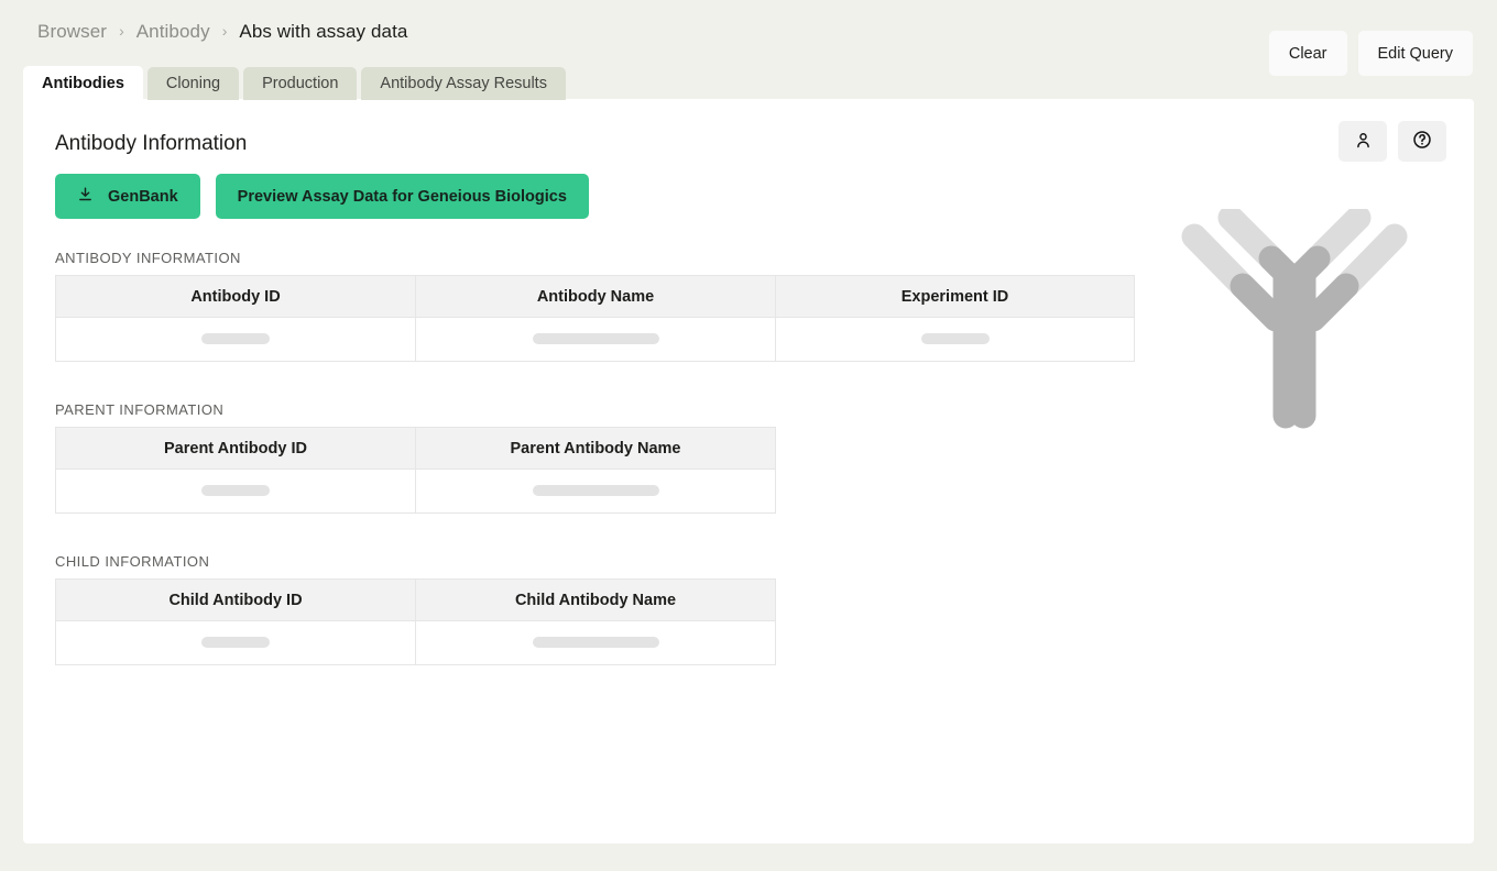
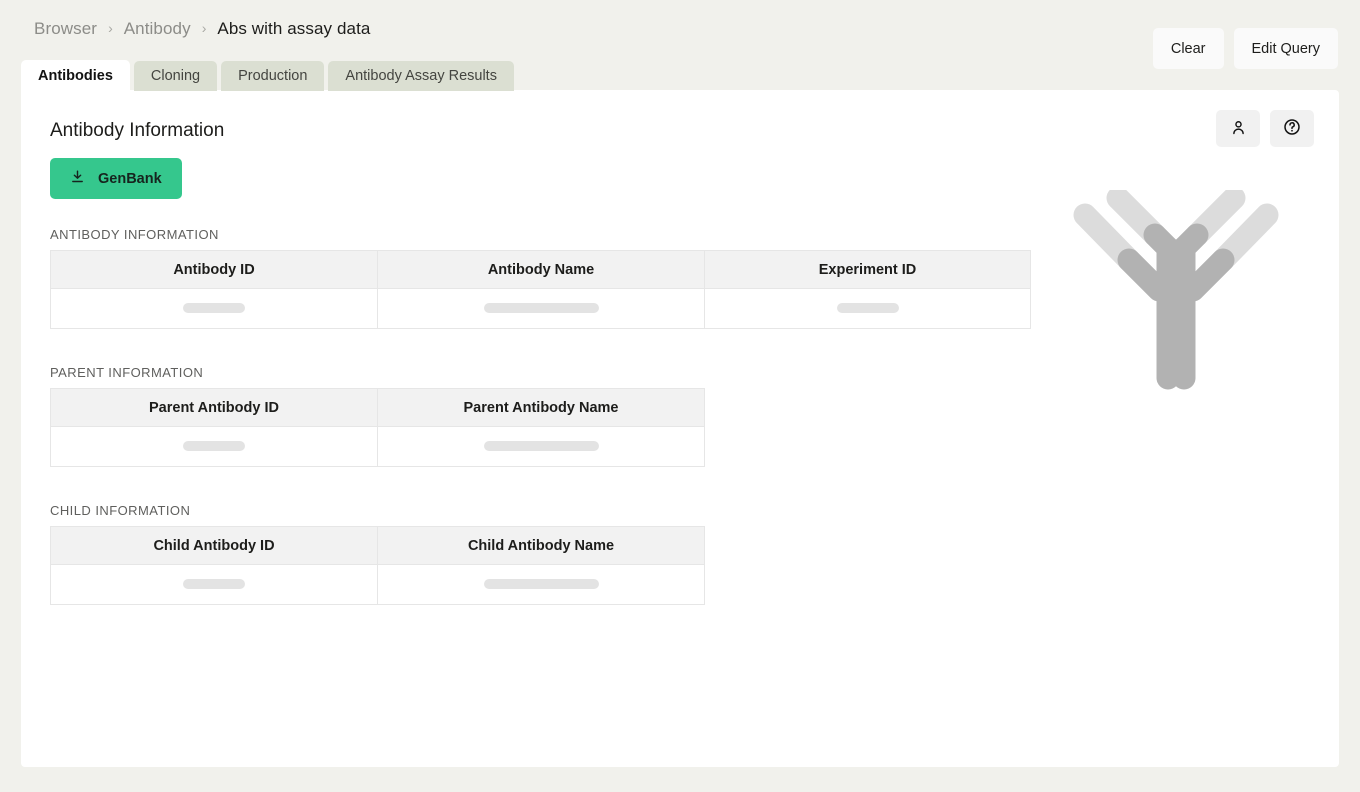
  Browser
  ›
  Antibody
  ›
  Abs with assay data
  Clear
  Edit Query
  Antibodies
  Cloning
  Production
  Antibody Assay Results
  Antibody Information
  GenBank
- Preview Assay Data for Geneious Biologics
  ANTIBODY INFORMATION
  Antibody ID	Antibody Name	Experiment ID
  PARENT INFORMATION
  Parent Antibody ID	Parent Antibody Name
  CHILD INFORMATION
  Child Antibody ID	Child Antibody Name
